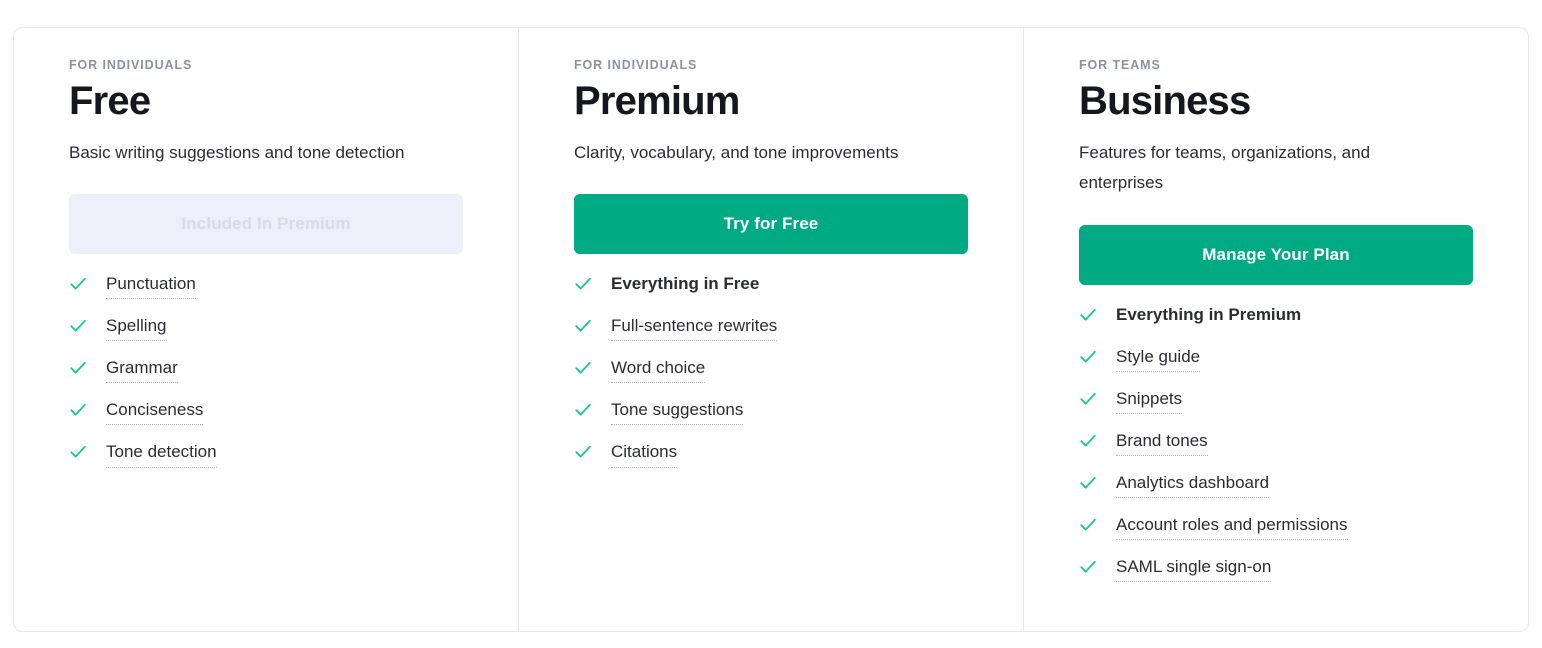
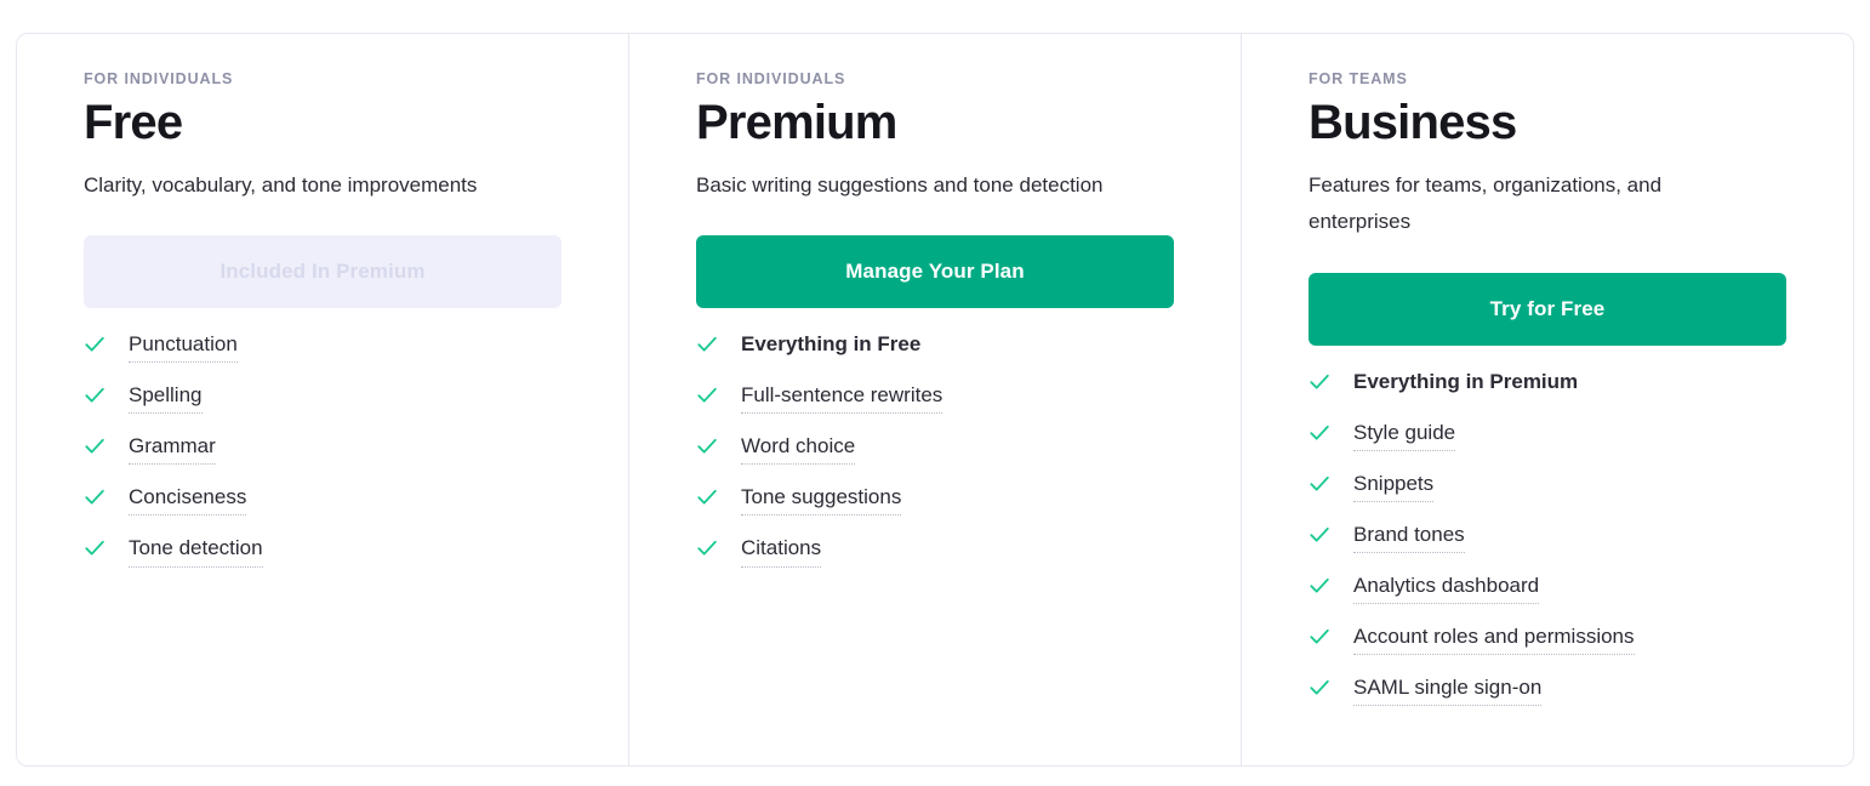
  FOR INDIVIDUALS
  Free
- Basic writing suggestions and tone detection
+ Clarity, vocabulary, and tone improvements
  Punctuation
  Spelling
  Grammar
  Conciseness
  Tone detection
  FOR INDIVIDUALS
  Premium
- Clarity, vocabulary, and tone improvements
+ Basic writing suggestions and tone detection
- Try for Free
+ Manage Your Plan
  Everything in Free
  Full-sentence rewrites
  Word choice
  Tone suggestions
  Citations
  FOR TEAMS
  Business
  Features for teams, organizations, and enterprises
- Manage Your Plan
+ Try for Free
  Everything in Premium
  Style guide
  Snippets
  Brand tones
  Analytics dashboard
  Account roles and permissions
  SAML single sign-on
